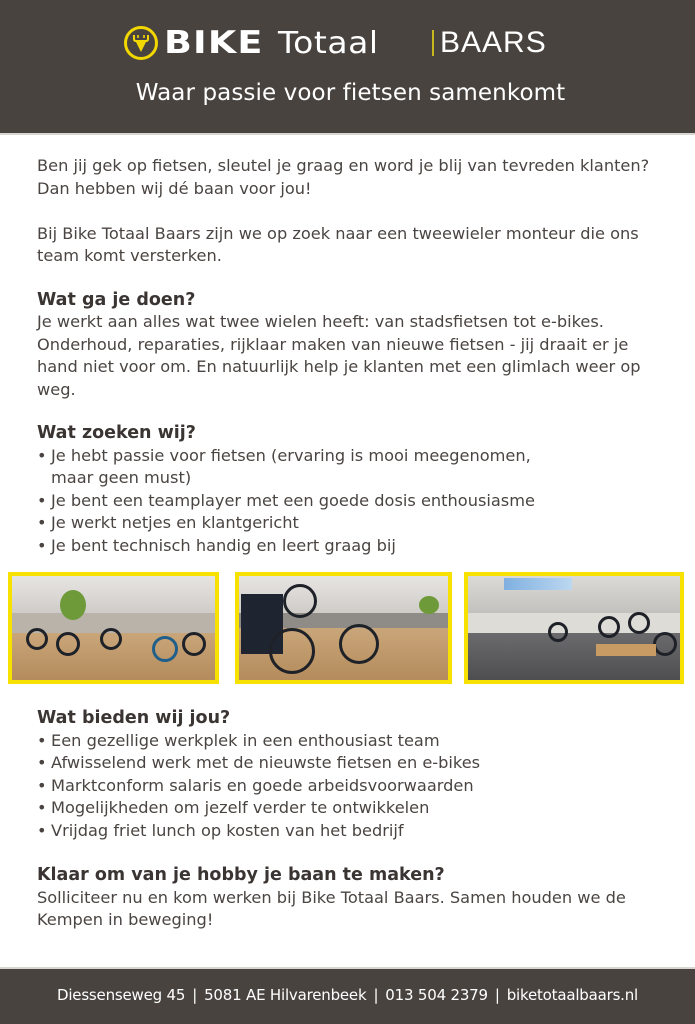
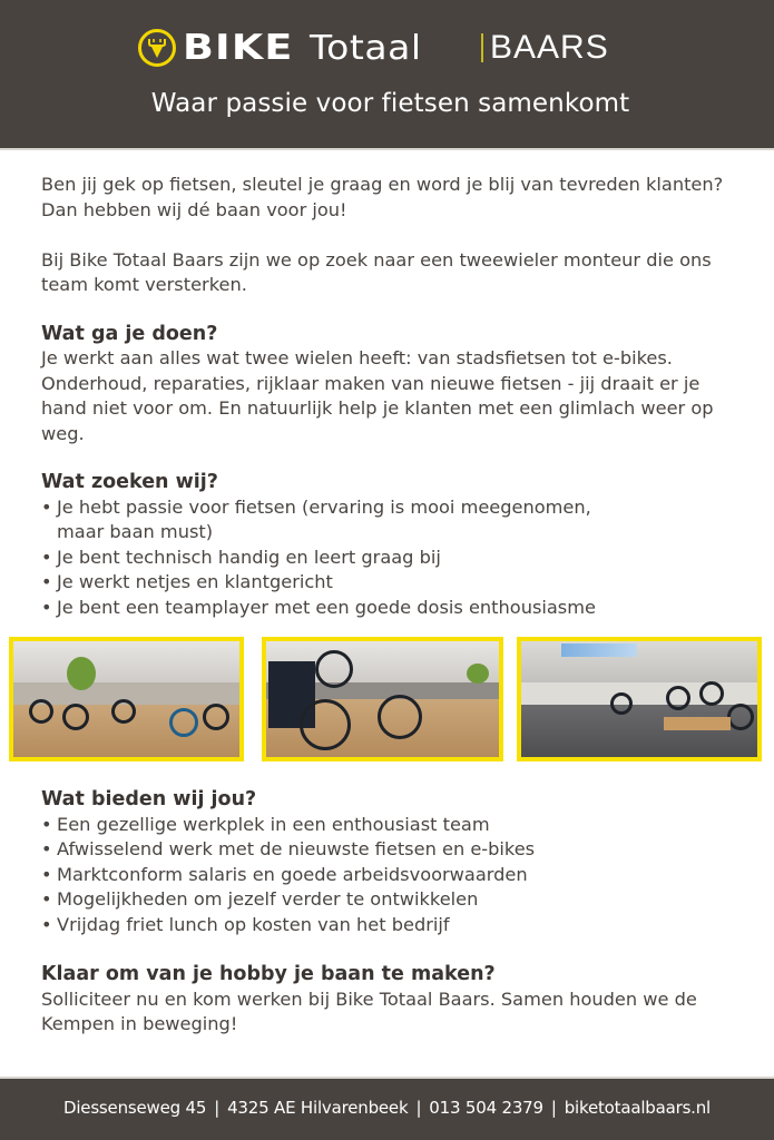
  BIKE
  Totaal
  BAARS
  Waar passie voor fietsen samenkomt
  Ben jij gek op fietsen, sleutel je graag en word je blij van tevreden klanten? Dan hebben wij dé baan voor jou!
  Bij Bike Totaal Baars zijn we op zoek naar een tweewieler monteur die ons team komt versterken.
  Wat ga je doen?
  Je werkt aan alles wat twee wielen heeft: van stadsfietsen tot e-bikes. Onderhoud, reparaties, rijklaar maken van nieuwe fietsen - jij draait er je hand niet voor om. En natuurlijk help je klanten met een glimlach weer op weg.
  Wat zoeken wij?
- Je hebt passie voor fietsen (ervaring is mooi meegenomen, maar geen must)
+ Je hebt passie voor fietsen (ervaring is mooi meegenomen, maar baan must)
- Je bent een teamplayer met een goede dosis enthousiasme
+ Je bent technisch handig en leert graag bij
  Je werkt netjes en klantgericht
- Je bent technisch handig en leert graag bij
+ Je bent een teamplayer met een goede dosis enthousiasme
  Wat bieden wij jou?
  Een gezellige werkplek in een enthousiast team
  Afwisselend werk met de nieuwste fietsen en e-bikes
  Marktconform salaris en goede arbeidsvoorwaarden
  Mogelijkheden om jezelf verder te ontwikkelen
  Vrijdag friet lunch op kosten van het bedrijf
  Klaar om van je hobby je baan te maken?
  Solliciteer nu en kom werken bij Bike Totaal Baars. Samen houden we de Kempen in beweging!
- Diessenseweg 45 | 5081 AE Hilvarenbeek | 013 504 2379 | biketotaalbaars.nl
+ Diessenseweg 45 | 4325 AE Hilvarenbeek | 013 504 2379 | biketotaalbaars.nl
